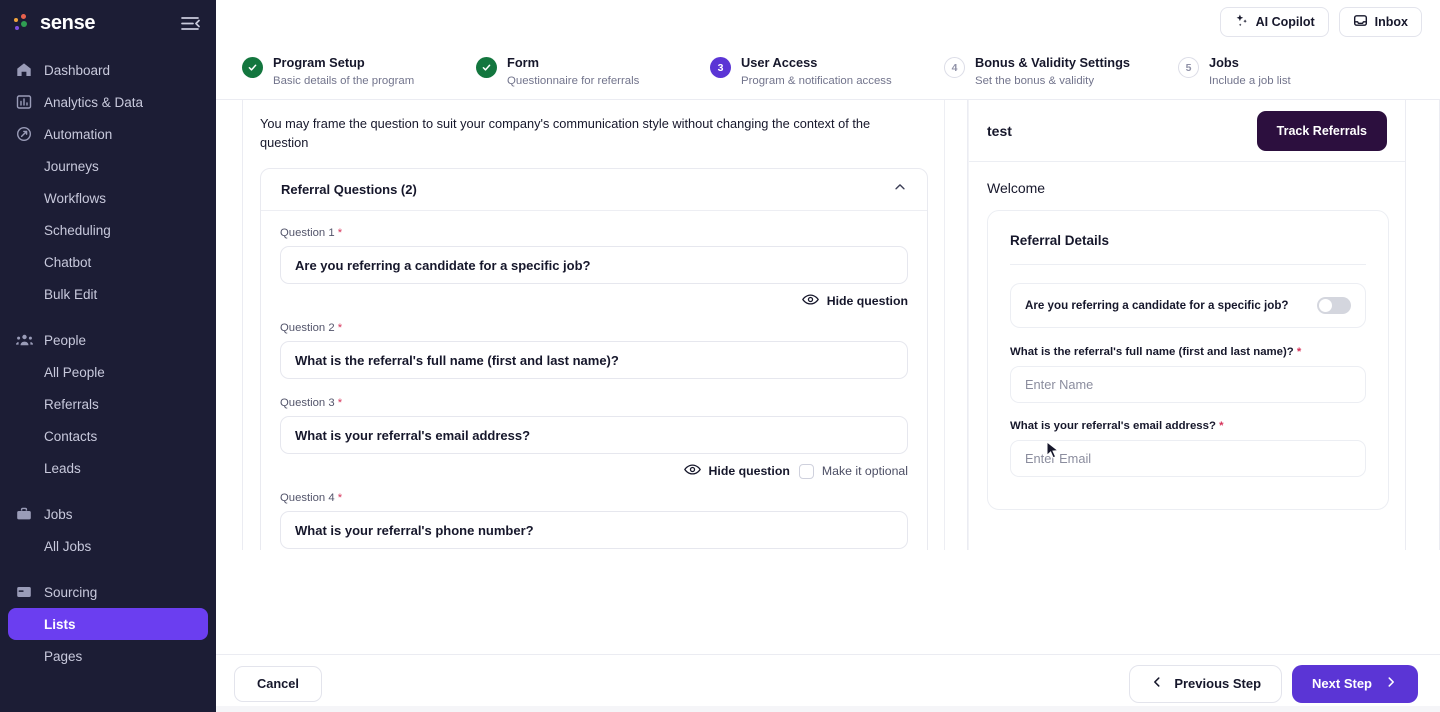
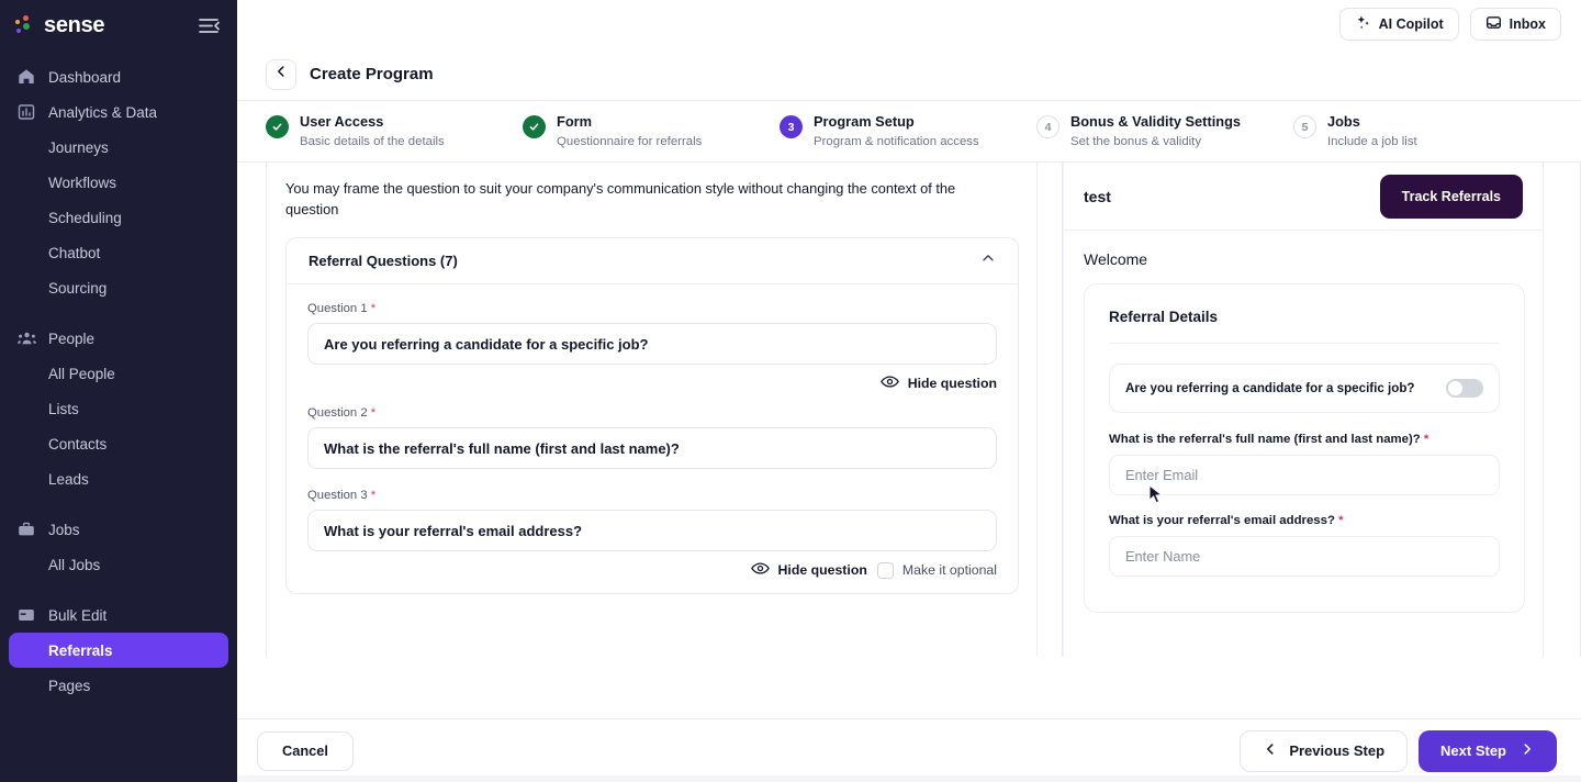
  sense
  Dashboard
  Analytics & Data
- Automation
  Journeys
  Workflows
  Scheduling
  Chatbot
- Bulk Edit
+ Sourcing
  People
  All People
- Referrals
+ Lists
  Contacts
  Leads
  Jobs
  All Jobs
- Sourcing
+ Bulk Edit
- Lists
+ Referrals
  Pages
  AI Copilot
  Inbox
+ Create Program
- Program Setup
+ User Access
- Basic details of the program
+ Basic details of the details
  Form
  Questionnaire for referrals
  3
- User Access
+ Program Setup
  Program & notification access
  4
  Bonus & Validity Settings
  Set the bonus & validity
  5
  Jobs
  Include a job list
  You may frame the question to suit your company's communication style without changing the context of the question
- Referral Questions (2)
+ Referral Questions (7)
  Question 1 *
  Are you referring a candidate for a specific job?
  Hide question
  Question 2 *
  What is the referral's full name (first and last name)?
  Question 3 *
  What is your referral's email address?
  Hide question
  Make it optional
- Question 4 *
- What is your referral's phone number?
  test
  Track Referrals
  Welcome
  Referral Details
  Are you referring a candidate for a specific job?
  What is the referral's full name (first and last name)? *
- Enter Name
+ Enter Email
  What is your referral's email address? *
- Enter Email
+ Enter Name
  Cancel
  Previous Step
  Next Step
